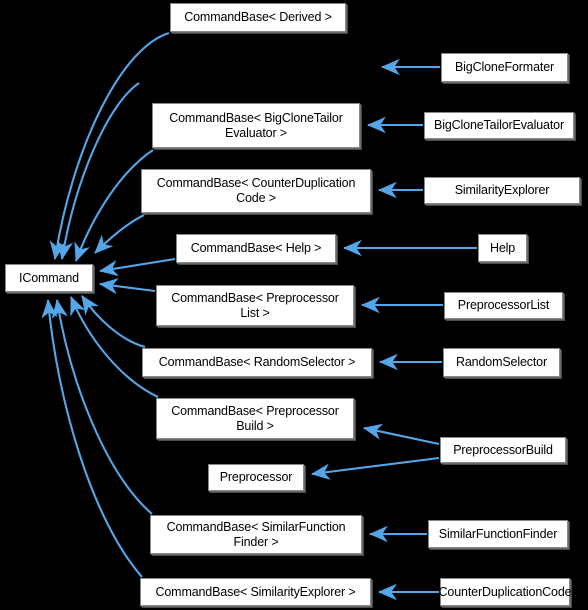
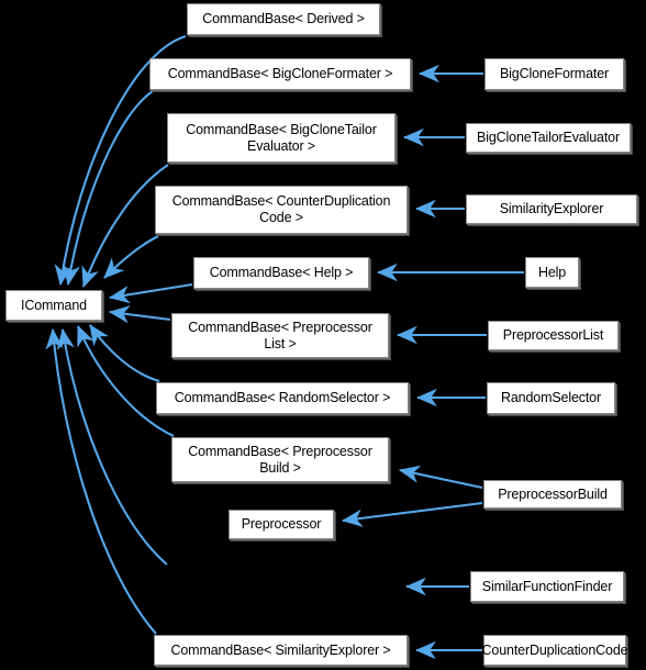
  ICommand
  CommandBase< Derived >
+ CommandBase< BigCloneFormater >
  CommandBase< BigCloneTailor
  Evaluator >
  CommandBase< CounterDuplication
  Code >
  CommandBase< Help >
  CommandBase< Preprocessor
  List >
  CommandBase< RandomSelector >
  CommandBase< Preprocessor
  Build >
  Preprocessor
- CommandBase< SimilarFunction
- Finder >
  CommandBase< SimilarityExplorer >
  BigCloneFormater
  BigCloneTailorEvaluator
  SimilarityExplorer
  Help
  PreprocessorList
  RandomSelector
  PreprocessorBuild
  SimilarFunctionFinder
  CounterDuplicationCode
